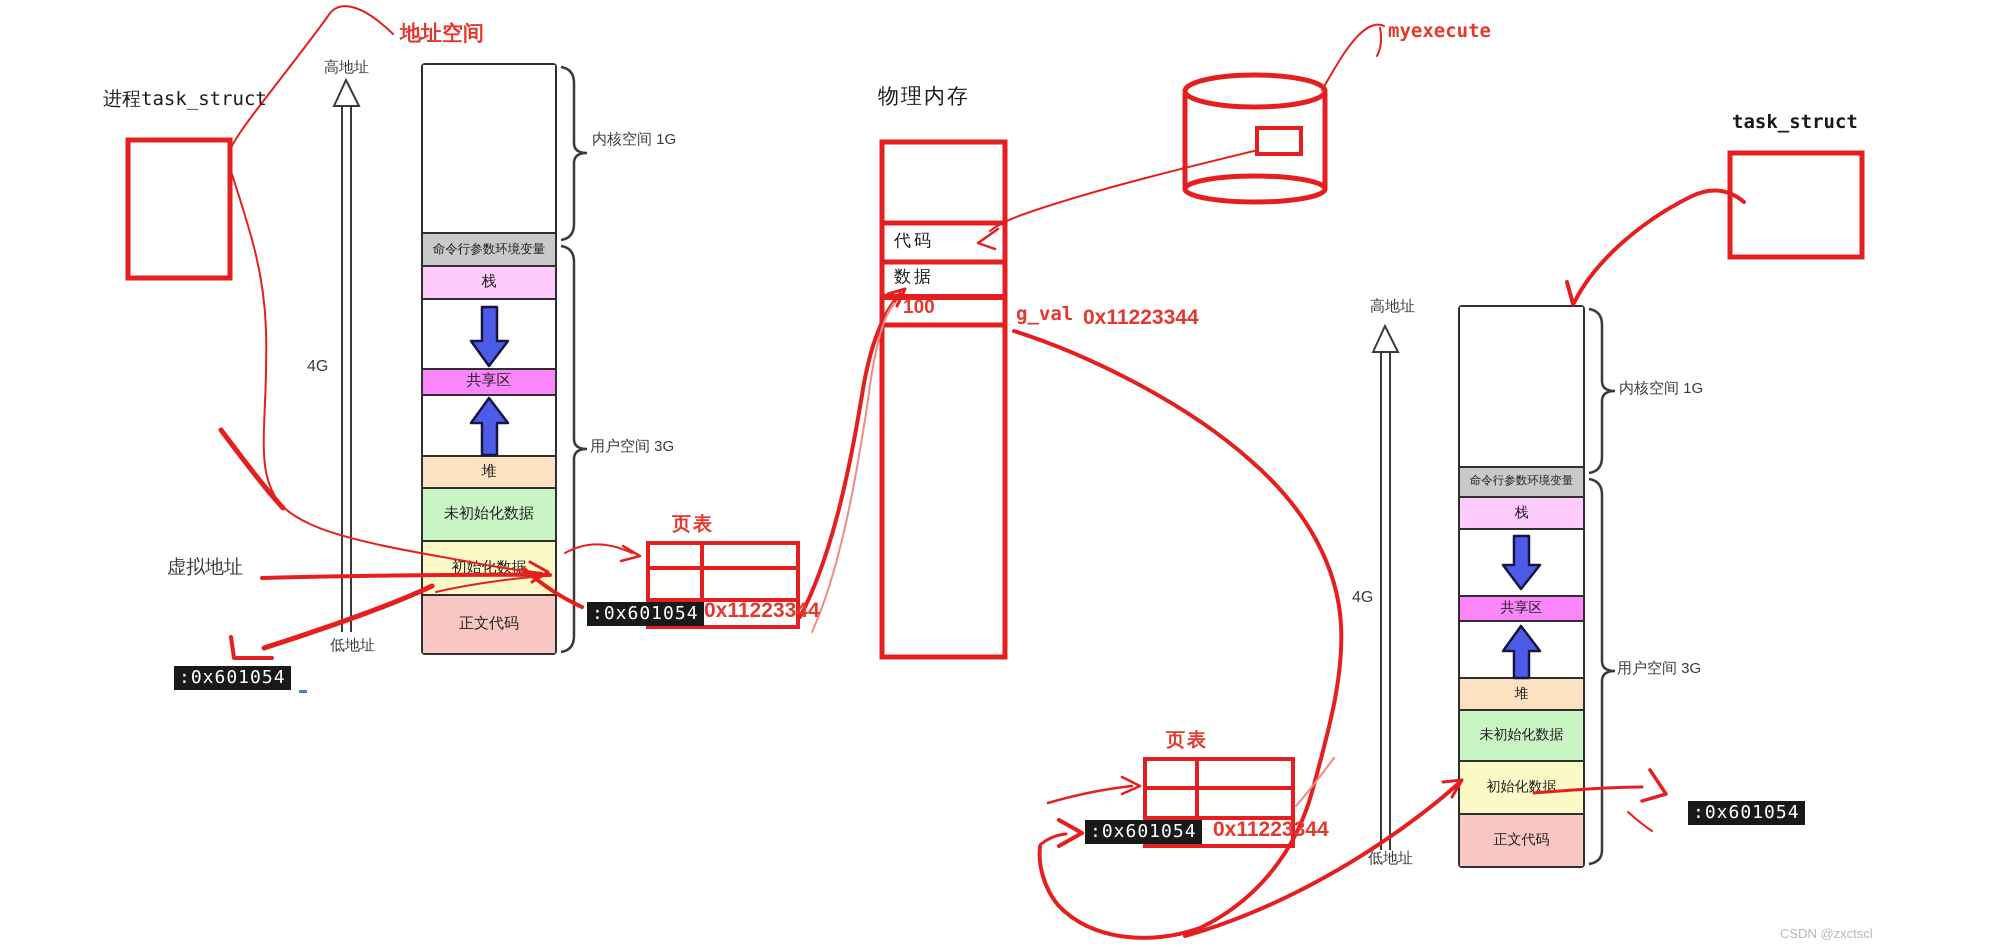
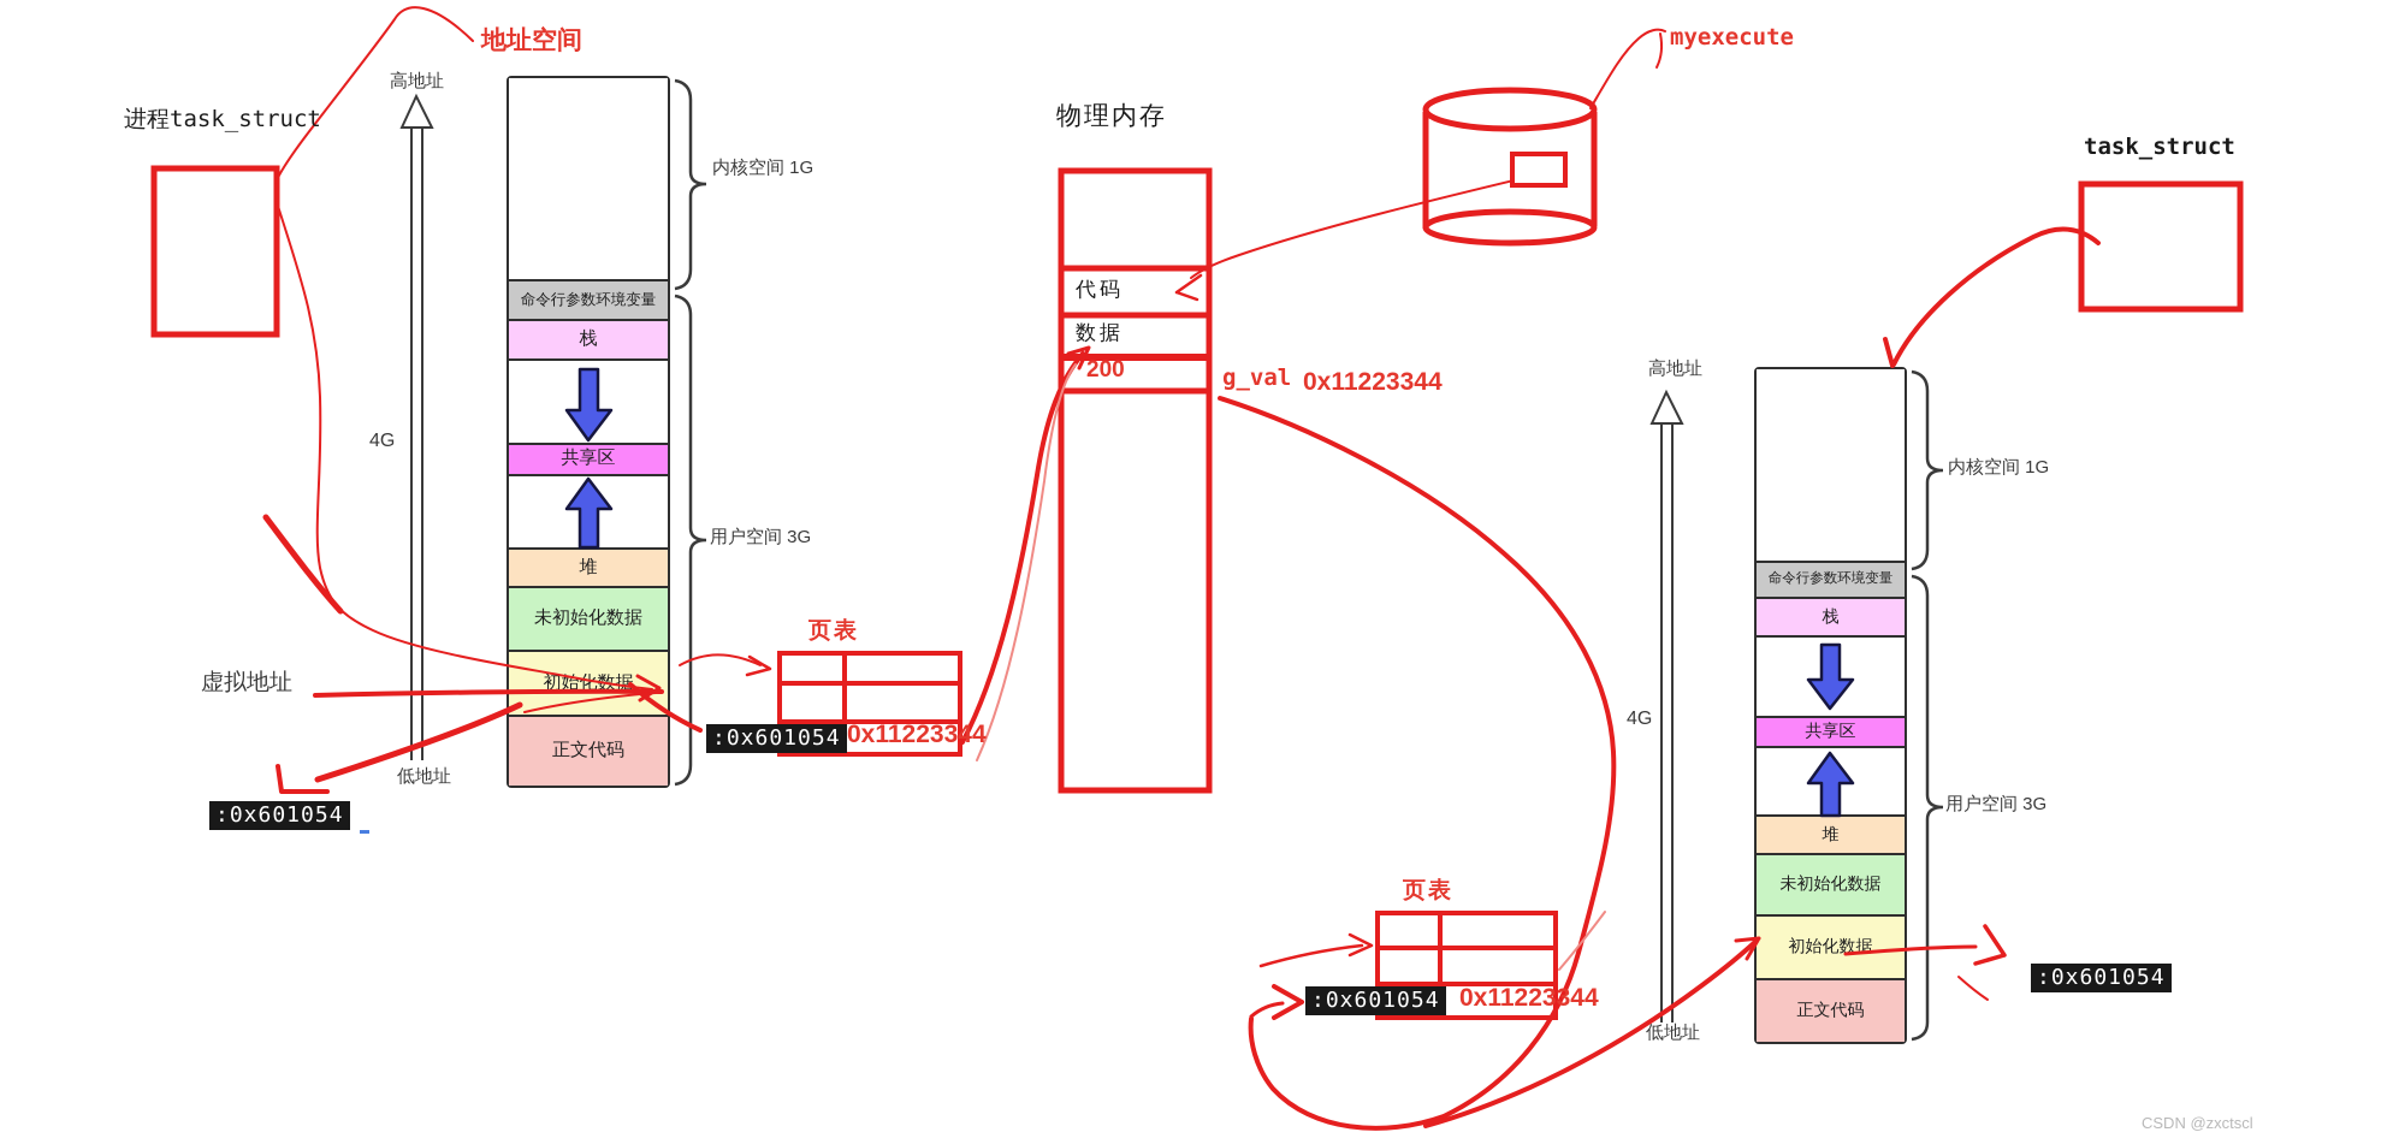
  进程task_struct
  地址空间
  高地址
  低地址
  4G
  内核空间 1G
  用户空间 3G
  虚拟地址
  命令行参数环境变量
  栈
  共享区
  堆
  未初始化数据
  初始化据
  正文代码
  命令行参数环境变量
  栈
  共享区
  堆
  未初始化数据
  初始化数据
  正文代码
  物理内存
  代码
  数据
- 100
+ 200
  g_val
  0x11223344
  myexecute
  task_struct
  高地址
  低地址
  4G
  内核空间 1G
  用户空间 3G
  页表
  0x11223344
  页表
  0x11223344
  :0x601054
  :0x601054
  :0x601054
  :0x601054
  CSDN @zxctscl
